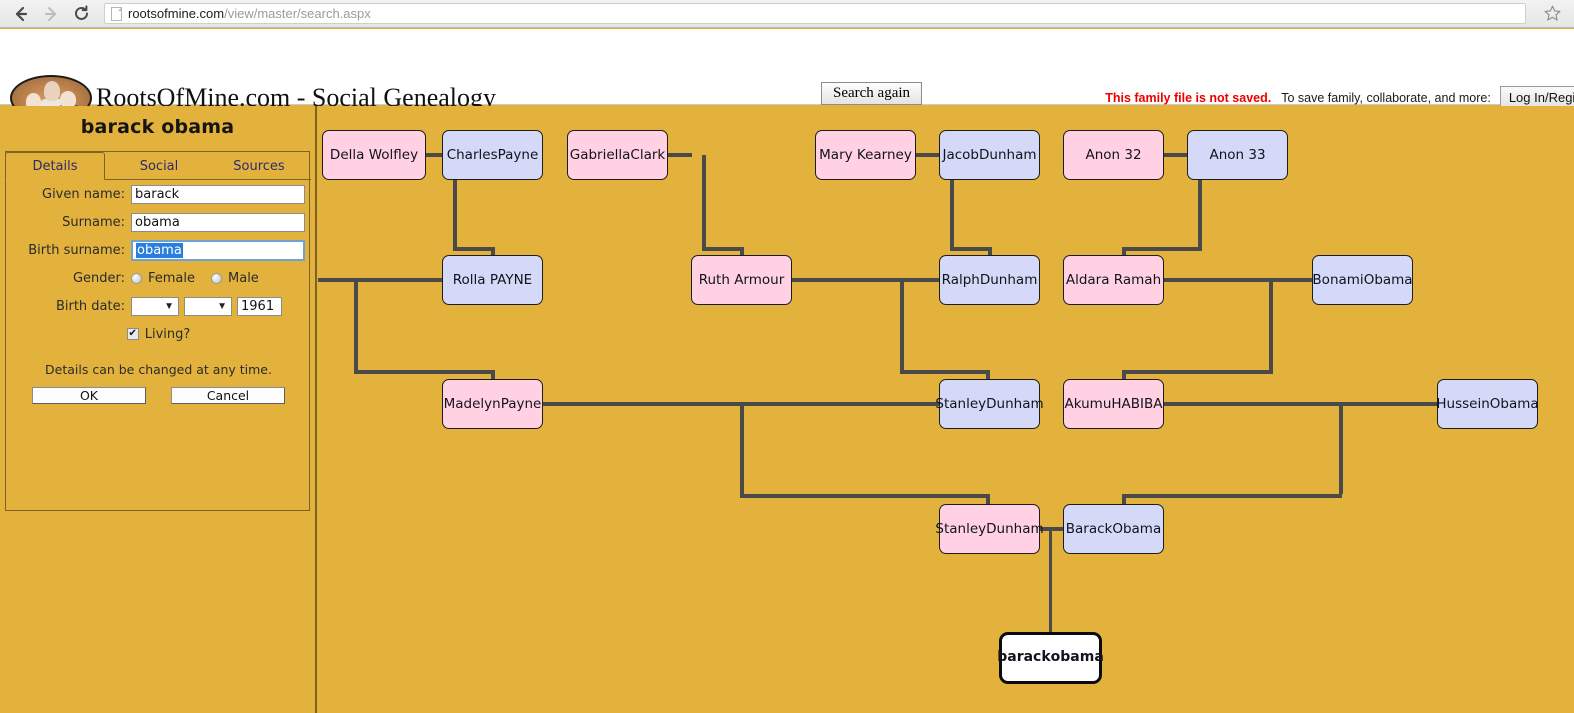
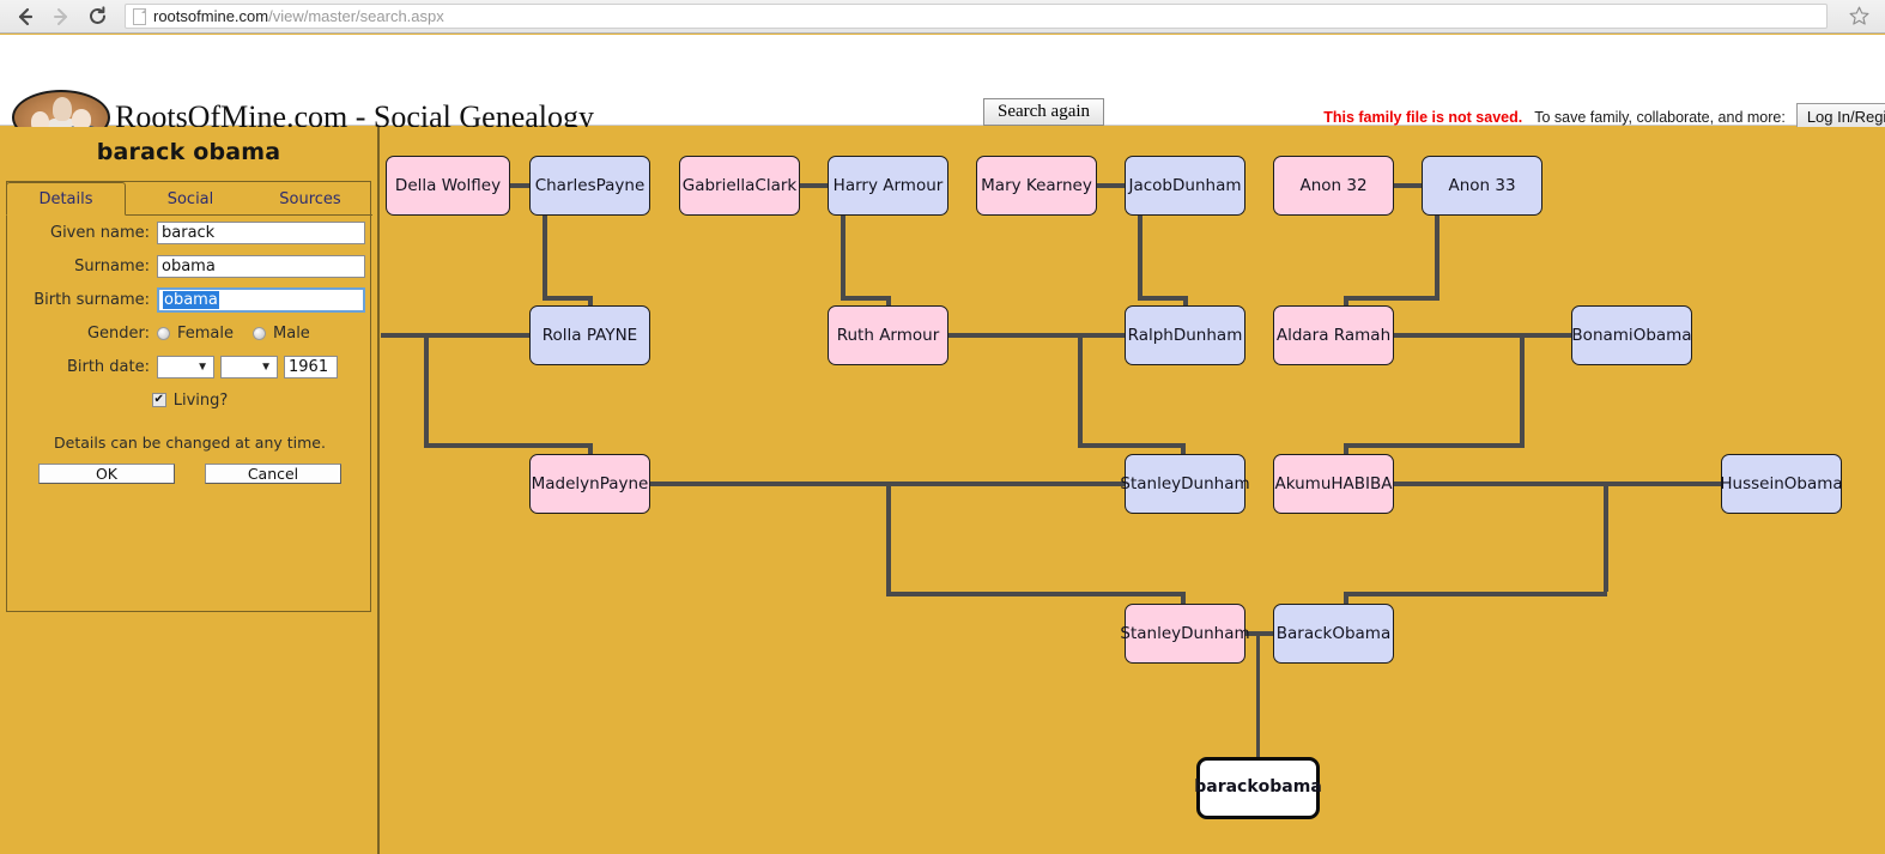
  rootsofmine.com/view/master/search.aspx
  RootsOfMine.com - Social Genealogy
  Search again
  This family file is not saved.
  To save family, collaborate, and more:
  barack obama
  Details
  Social
  Sources
  Given name:
  barack
  Surname:
  obama
  Birth surname:
  obama
  Gender:
  Female
  Male
  Birth date:
  ▼
  ▼
  1961
  ✔
  Living?
  Details can be changed at any time.
  OK
  Cancel
  Della Wolfley
  Charles
  Payne
  Gabriella
  Clark
+ Harry Armour
  Mary Kearney
  Jacob
  Dunham
  Anon 32
  Anon 33
  Rolla PAYNE
  Ruth Armour
  Ralph
  Dunham
  Aldara Ramah
  Bonami
  Obama
  Madelyn
  Payne
  Stanley
  Dunham
  Akumu
  HABIBA
  Hussein
  Obama
  Stanley
  Dunham
  Barack
  Obama
  barack
  obama
